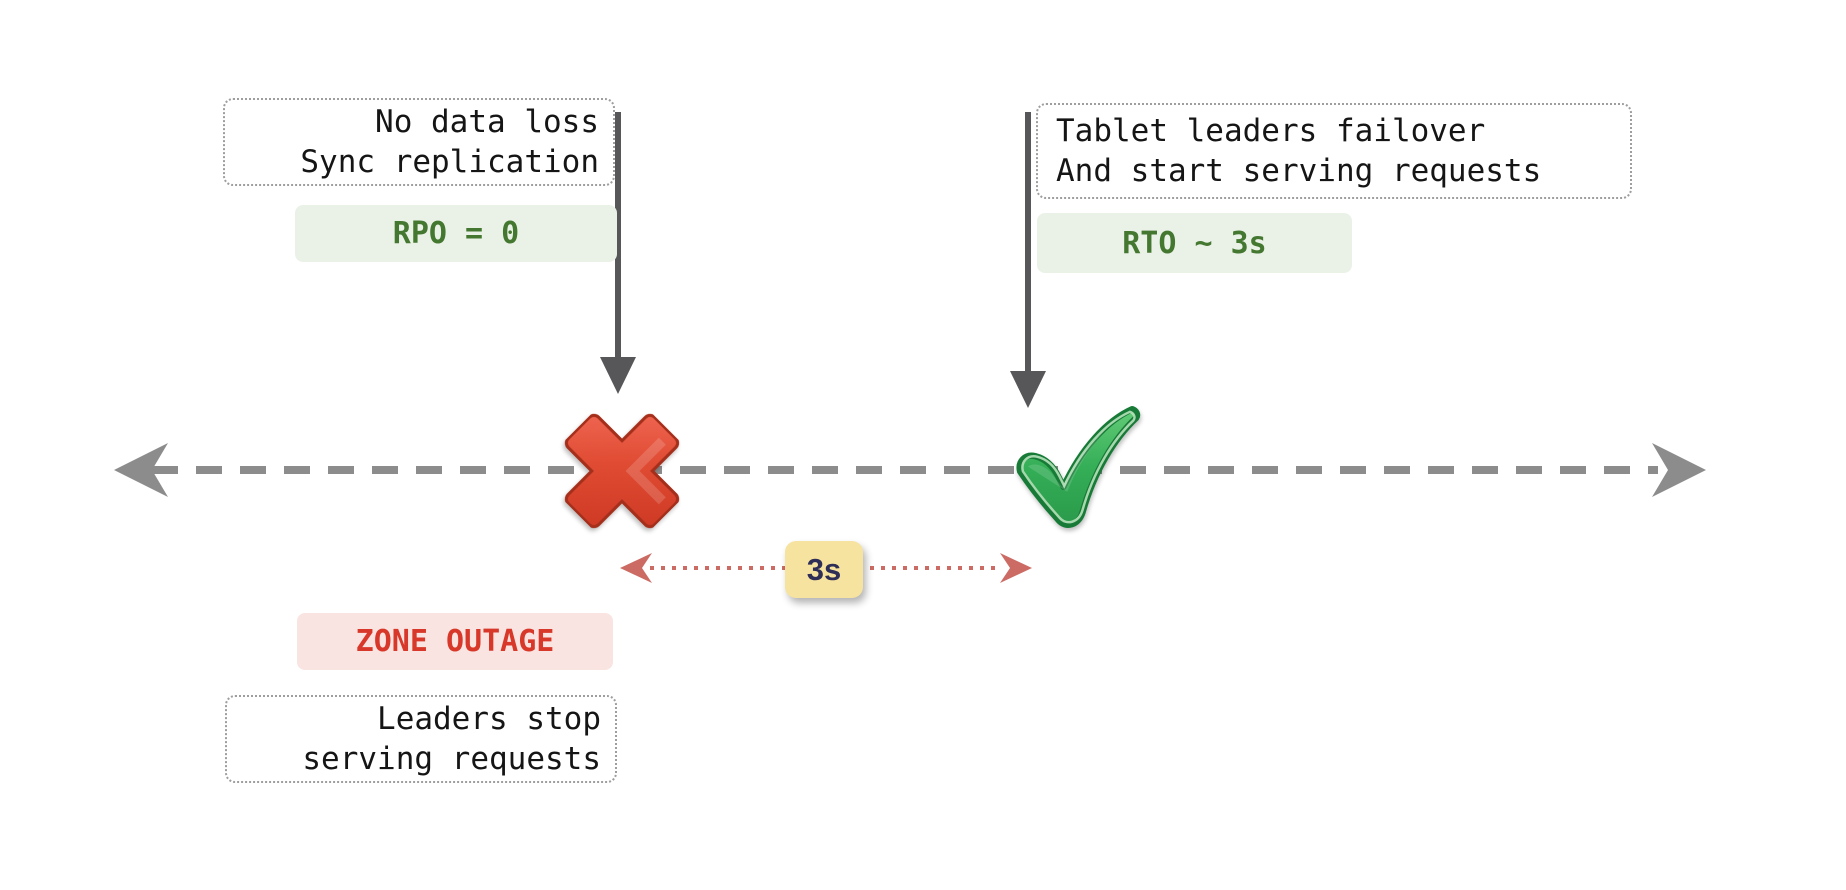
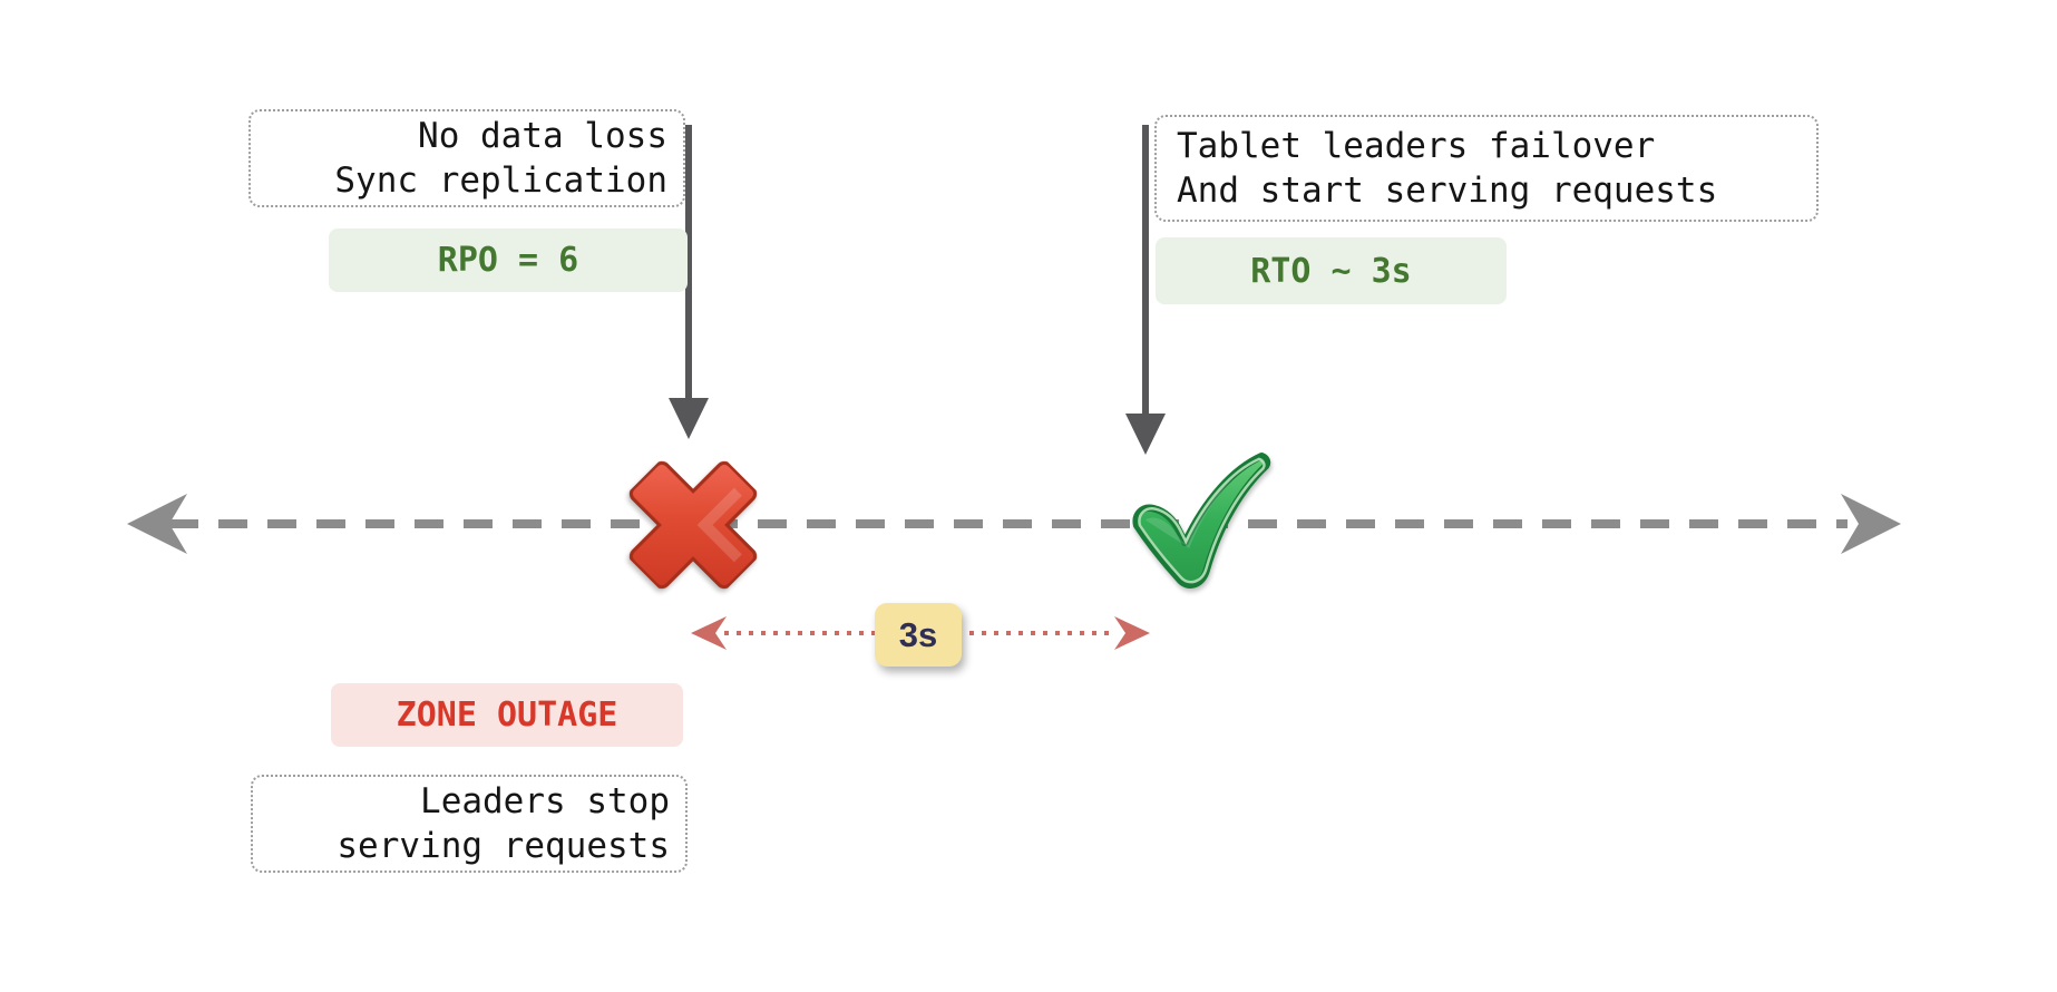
  No data loss
  Sync replication
- RPO = 0
+ RPO = 6
  Tablet leaders failover
  And start serving requests
  RTO ~ 3s
  3s
  ZONE OUTAGE
  Leaders stop
  serving requests
